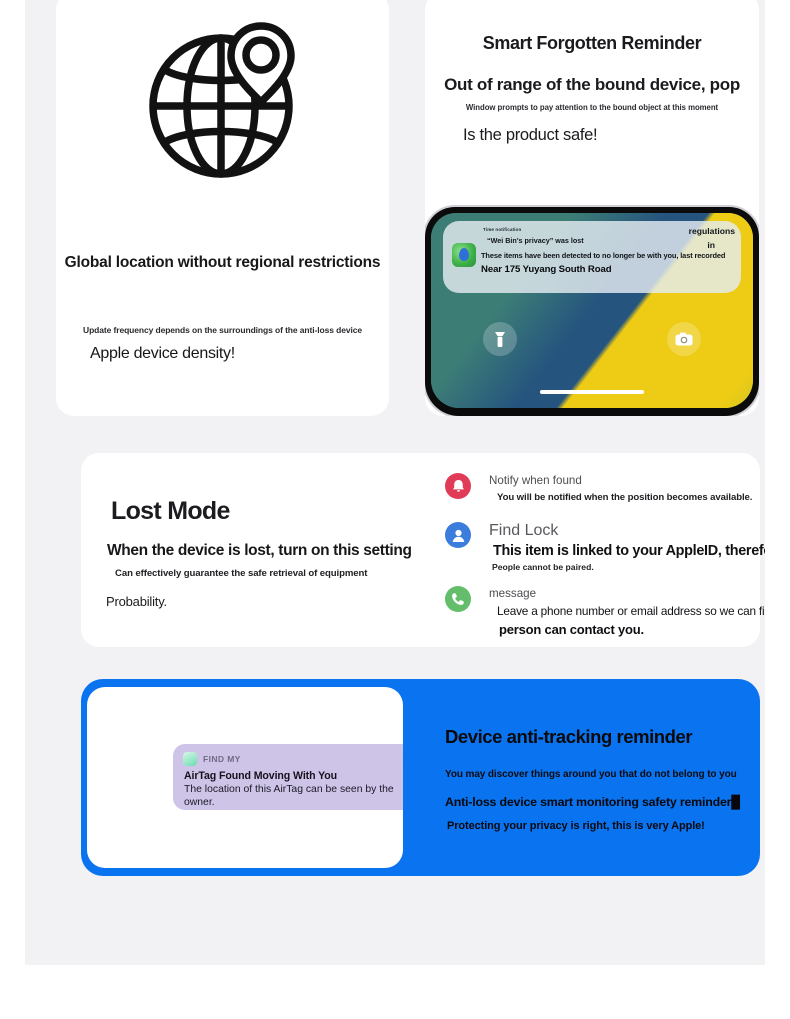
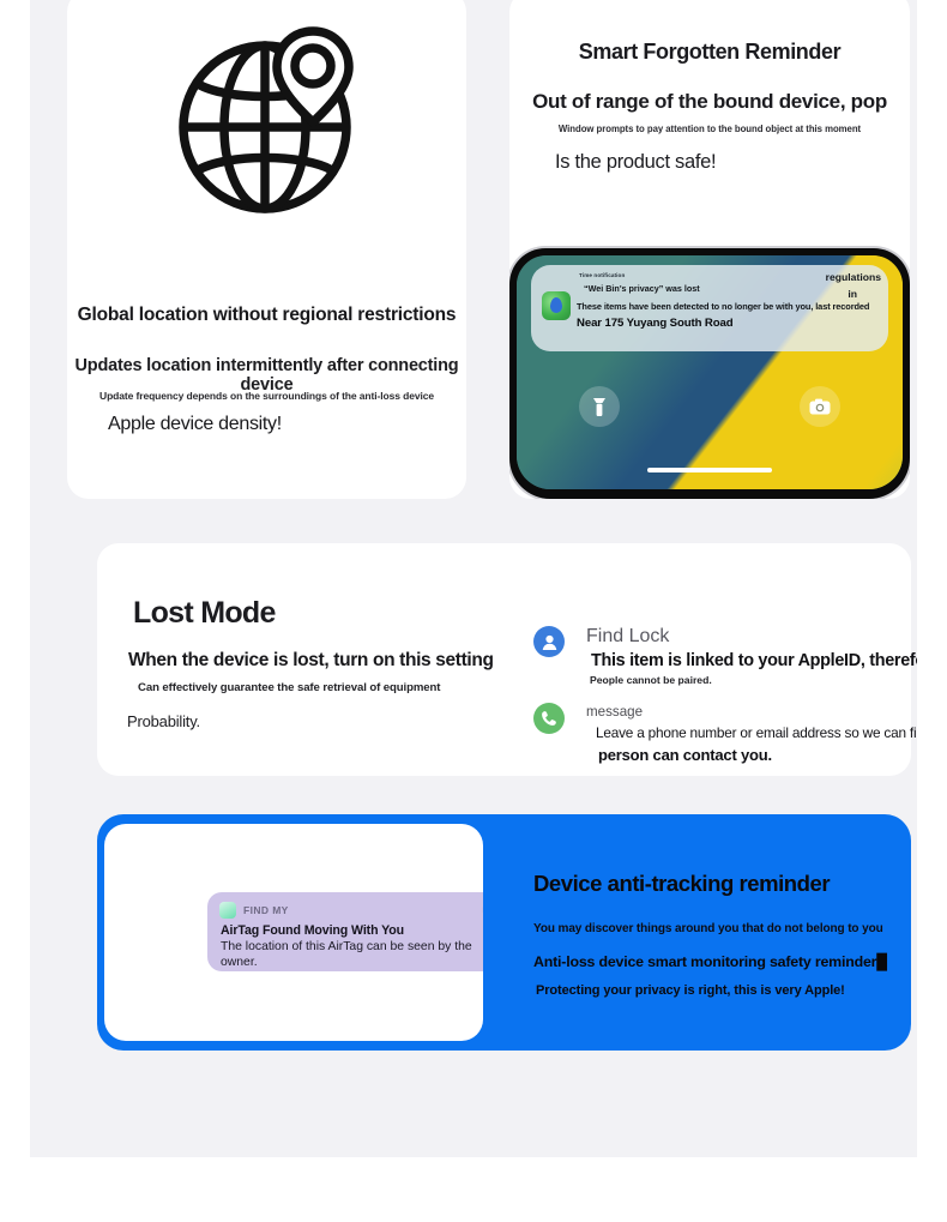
  Global location without regional restrictions
+ Updates location intermittently after connecting device
  Update frequency depends on the surroundings of the anti-loss device
  Apple device density!
  Smart Forgotten Reminder
  Out of range of the bound device, pop
  Window prompts to pay attention to the bound object at this moment
  Is the product safe!
  “Wei Bin's privacy” was lost
  These items have been detected to no longer be with you, last recorded
  Near 175 Yuyang South Road
  regulations
  in
  Lost Mode
  When the device is lost, turn on this setting
  Can effectively guarantee the safe retrieval of equipment
  Probability.
- Notify when found
- You will be notified when the position becomes available.
  Find Lock
  This item is linked to your AppleID, theref
  People cannot be paired.
  message
  Leave a phone number or email address so we can fi
  person can contact you.
  FIND MY
  AirTag Found Moving With You
  The location of this AirTag can be seen by the owner.
  Device anti-tracking reminder
  You may discover things around you that do not belong to you
  Anti-loss device smart monitoring safety reminder█
  Protecting your privacy is right, this is very Apple!
